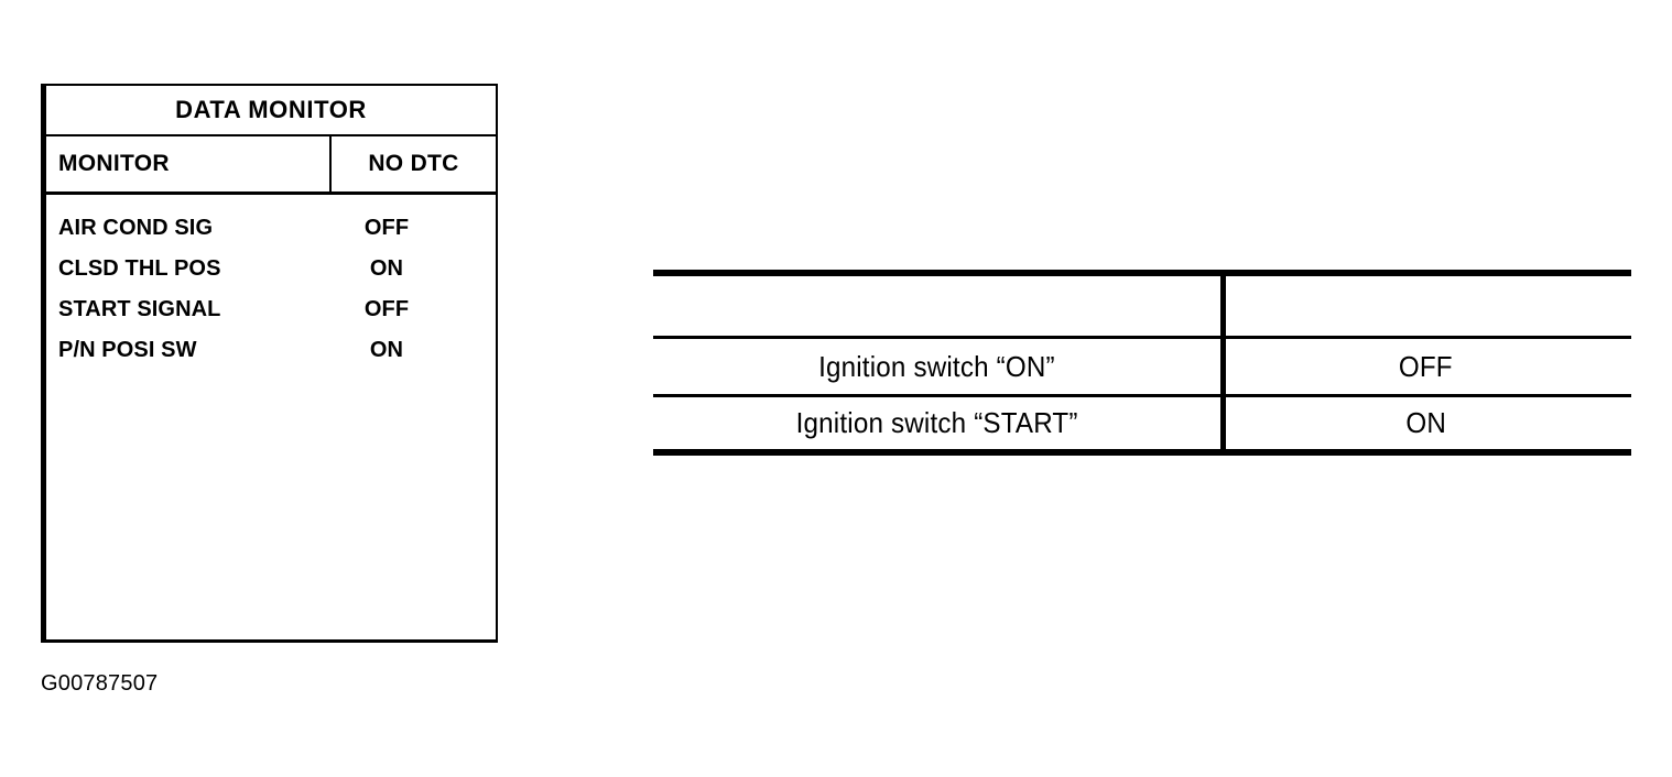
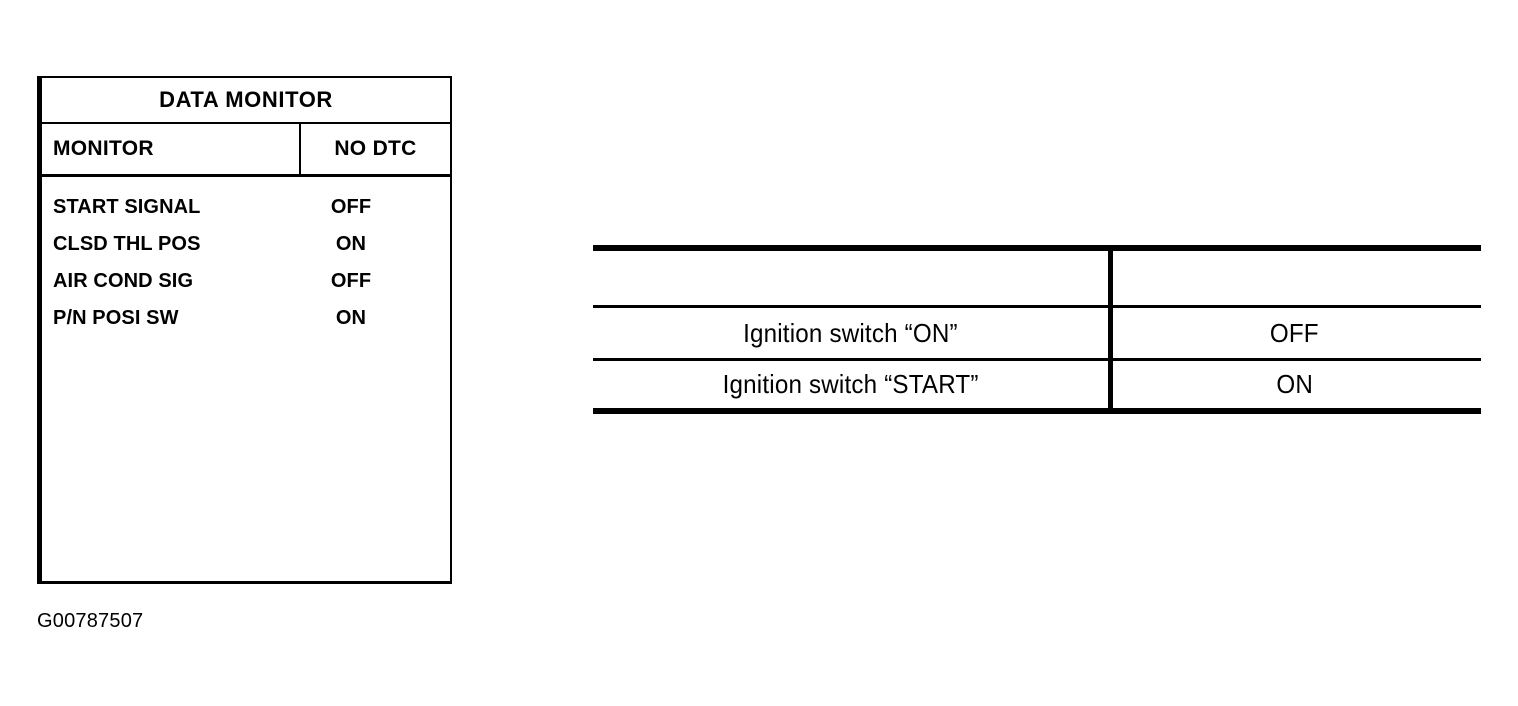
  DATA MONITOR
  MONITOR
  NO DTC
- AIR COND SIG
+ START SIGNAL
  OFF
  CLSD THL POS
  ON
- START SIGNAL
+ AIR COND SIG
  OFF
  P/N POSI SW
  ON
  G00787507
  Ignition switch “ON”
  OFF
  Ignition switch “START”
  ON
